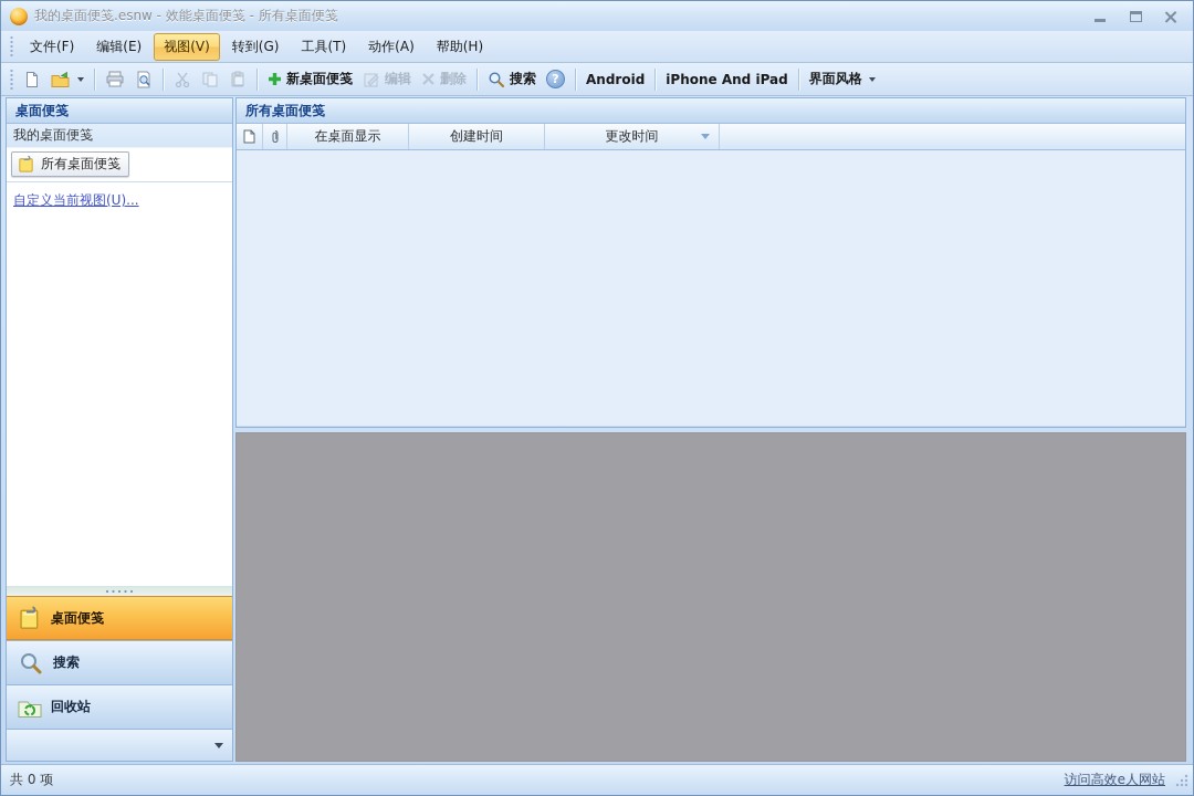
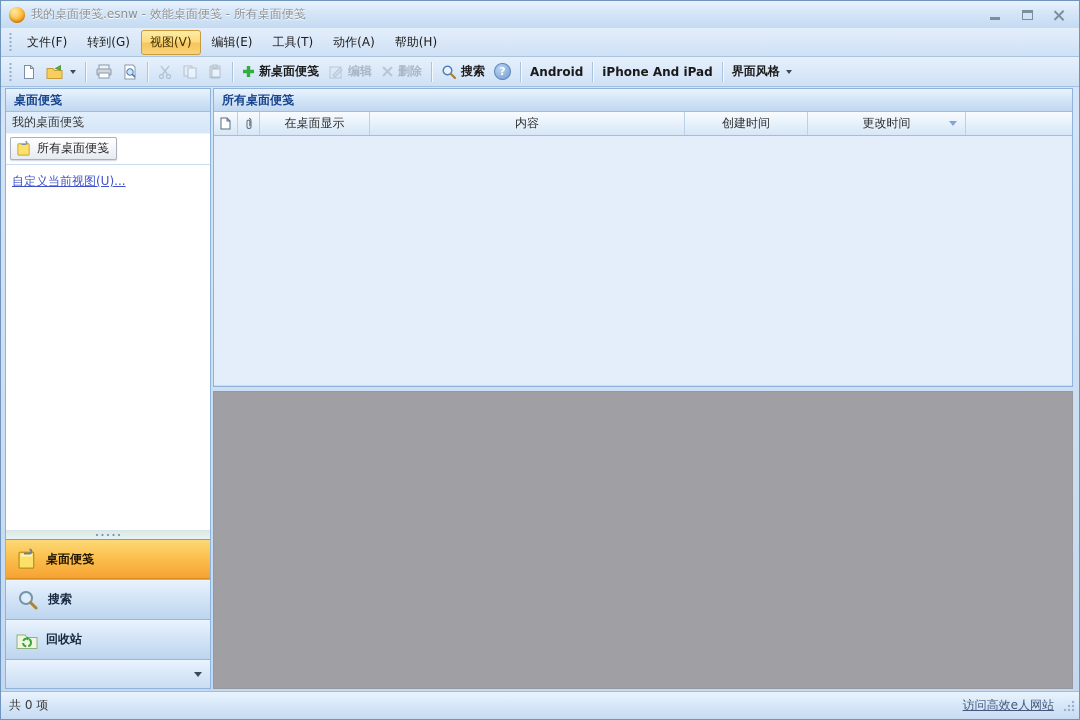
  我的桌面便笺.esnw - 效能桌面便笺 - 所有桌面便笺
  文件(F)
- 编辑(E)
+ 转到(G)
  视图(V)
- 转到(G)
+ 编辑(E)
  工具(T)
  动作(A)
  帮助(H)
  新桌面便笺
  编辑
  删除
  搜索
  Android
  iPhone And iPad
  界面风格
  桌面便笺
  我的桌面便笺
  所有桌面便笺
  自定义当前视图(U)...
  桌面便笺
  搜索
  回收站
  所有桌面便笺
  在桌面显示
+ 内容
  创建时间
  更改时间
  共 0 项
  访问高效e人网站
